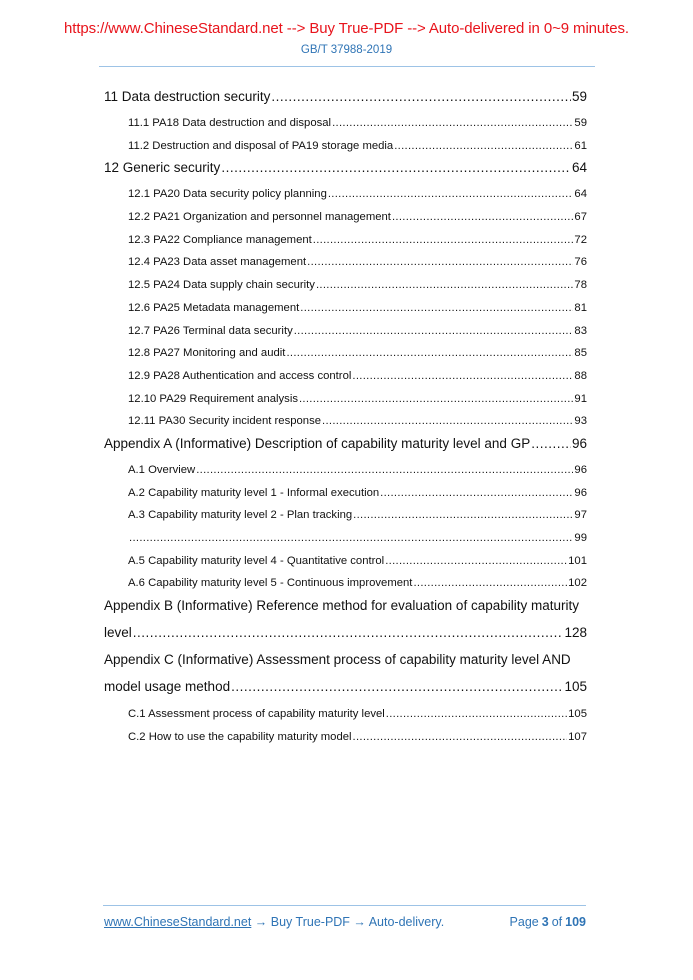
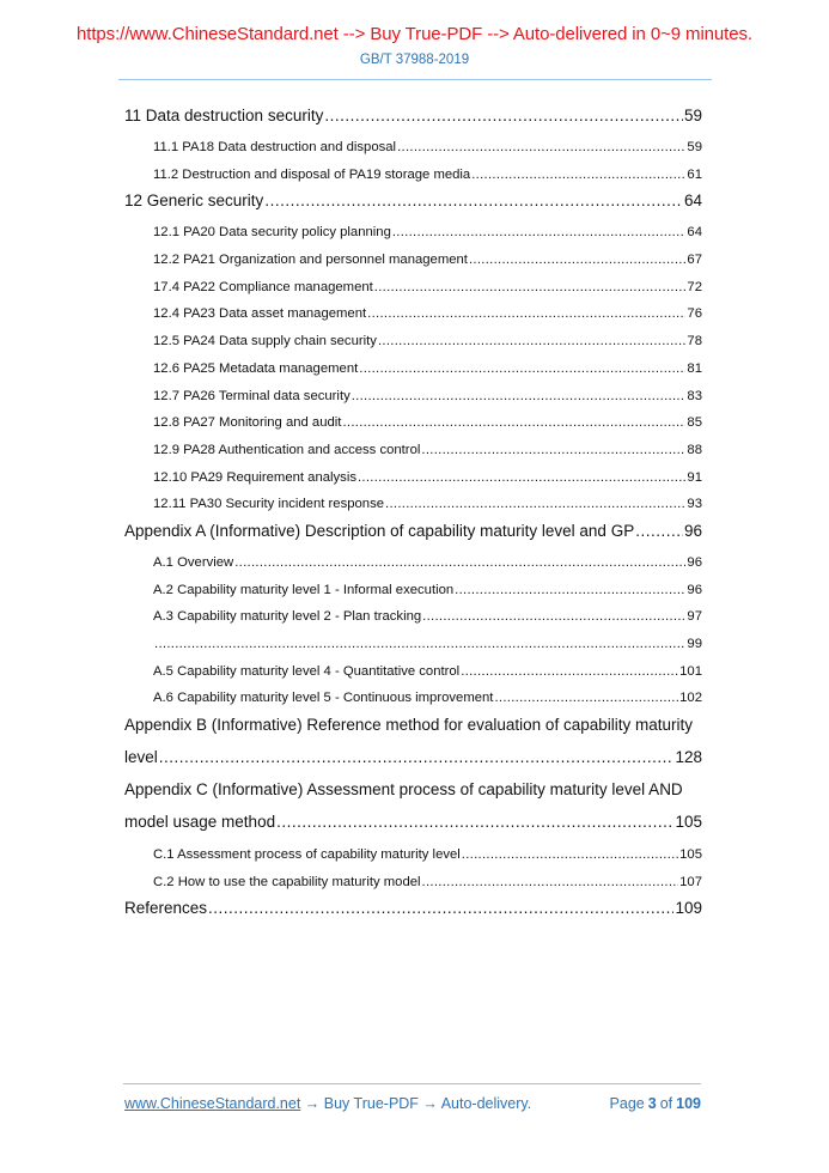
  https://www.ChineseStandard.net --> Buy True-PDF --> Auto-delivered in 0~9 minutes.
  GB/T 37988-2019
  11 Data destruction security
  59
  11.1 PA18 Data destruction and disposal
  59
  11.2 Destruction and disposal of PA19 storage media
  61
  12 Generic security
  64
  12.1 PA20 Data security policy planning
  64
  12.2 PA21 Organization and personnel management
  67
- 12.3 PA22 Compliance management
+ 17.4 PA22 Compliance management
  72
  12.4 PA23 Data asset management
  76
  12.5 PA24 Data supply chain security
  78
  12.6 PA25 Metadata management
  81
  12.7 PA26 Terminal data security
  83
  12.8 PA27 Monitoring and audit
  85
  12.9 PA28 Authentication and access control
  88
  12.10 PA29 Requirement analysis
  91
  12.11 PA30 Security incident response
  93
  Appendix A (Informative) Description of capability maturity level and GP
  96
  A.1 Overview
  96
  A.2 Capability maturity level 1 - Informal execution
  96
  A.3 Capability maturity level 2 - Plan tracking
  97
  99
  A.5 Capability maturity level 4 - Quantitative control
  101
  A.6 Capability maturity level 5 - Continuous improvement
  102
  Appendix B (Informative) Reference method for evaluation of capability maturity
  level
  128
  Appendix C (Informative) Assessment process of capability maturity level AND
  model usage method
  105
  C.1 Assessment process of capability maturity level
  105
  C.2 How to use the capability maturity model
  107
+ References
+ 109
  www.ChineseStandard.net → Buy True-PDF → Auto-delivery.
  Page 3 of 109
